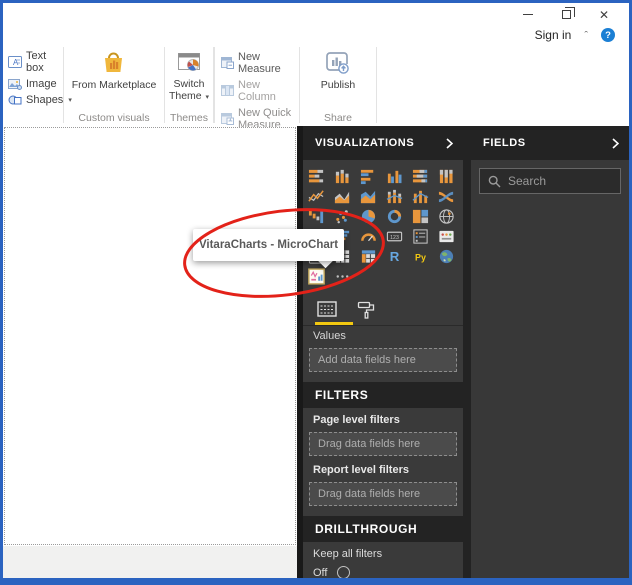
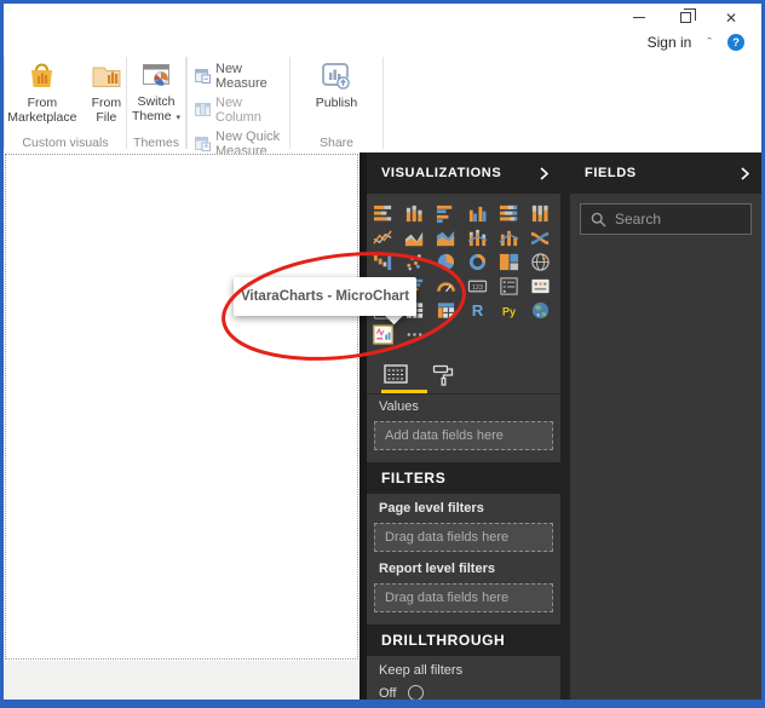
  ✕
  Sign in
  ˆ
  ?
- A
- Text box
- Image
- Shapes
  From Marketplace
+ From File
  Custom visuals
  Switch Theme
  Themes
  New Measure
  New Column
  New Quick Measure
  Publish
  Share
  VISUALIZATIONS
  R
  Py
  Values
  Add data fields here
  FILTERS
  Page level filters
  Drag data fields here
  Report level filters
  Drag data fields here
  DRILLTHROUGH
  Keep all filters
  Off
  FIELDS
  Search
  VitaraCharts - MicroChart
